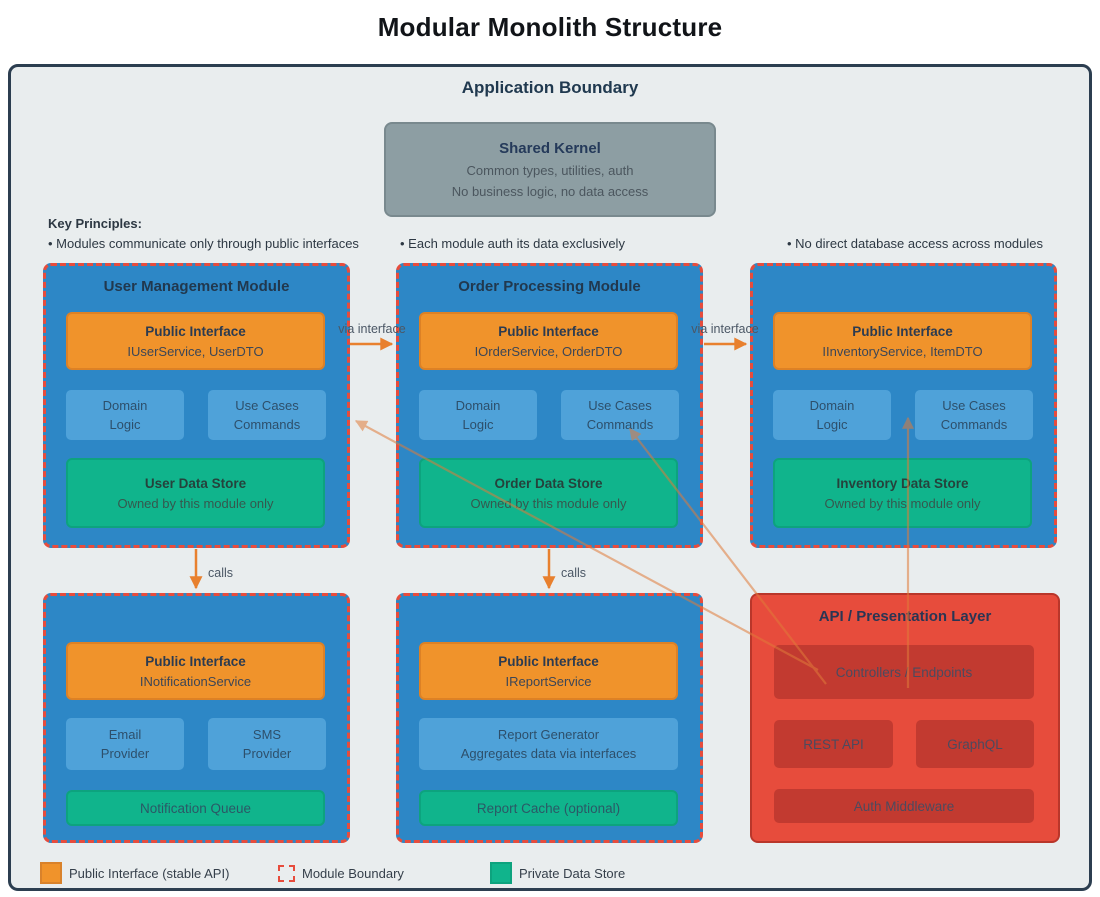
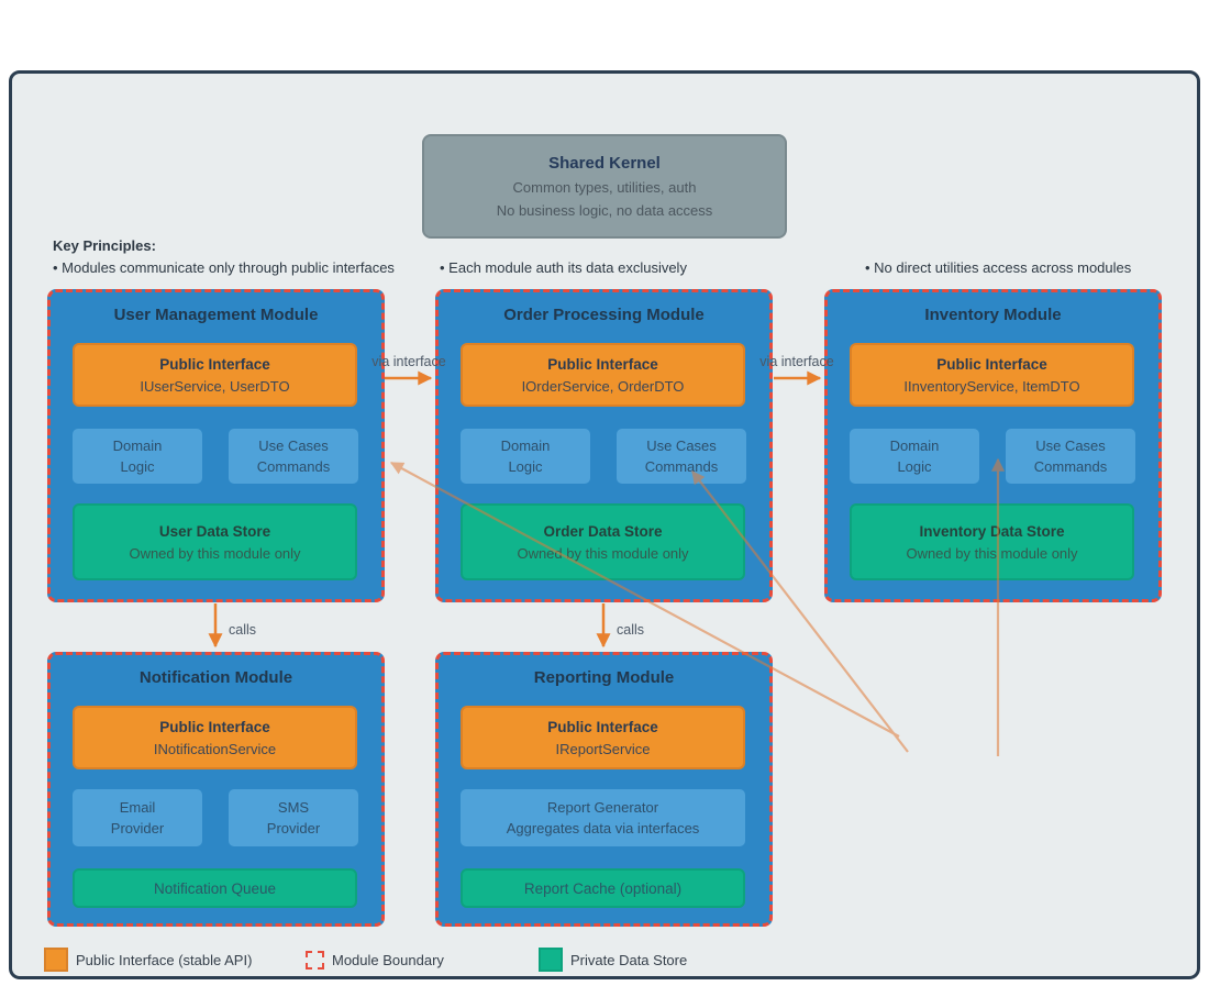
- Modular Monolith Structure
- Application Boundary
  Shared Kernel
  Common types, utilities, auth
  No business logic, no data access
  Key Principles:
  • Modules communicate only through public interfaces
  • Each module auth its data exclusively
- • No direct database access across modules
+ • No direct utilities access across modules
  User Management Module
  Public Interface
  IUserService, UserDTO
  Domain
  Logic
  Use Cases
  Commands
  User Data Store
  Owned by this module only
  Order Processing Module
  Public Interface
  IOrderService, OrderDTO
  Domain
  Logic
  Use Cases
  Commands
  Order Data Store
  Owned by this module only
+ Inventory Module
  Public Interface
  IInventoryService, ItemDTO
  Domain
  Logic
  Use Cases
  Commands
  Inventory Data Store
  Owned by this module only
+ Notification Module
  Public Interface
  INotificationService
  Email
  Provider
  SMS
  Provider
  Notification Queue
+ Reporting Module
  Public Interface
  IReportService
  Report Generator
  Aggregates data via interfaces
  Report Cache (optional)
- API / Presentation Layer
- Controllers / Endpoints
- REST API
- GraphQL
- Auth Middleware
  via interface
  via interface
  calls
  calls
  Public Interface (stable API)
  Module Boundary
  Private Data Store
